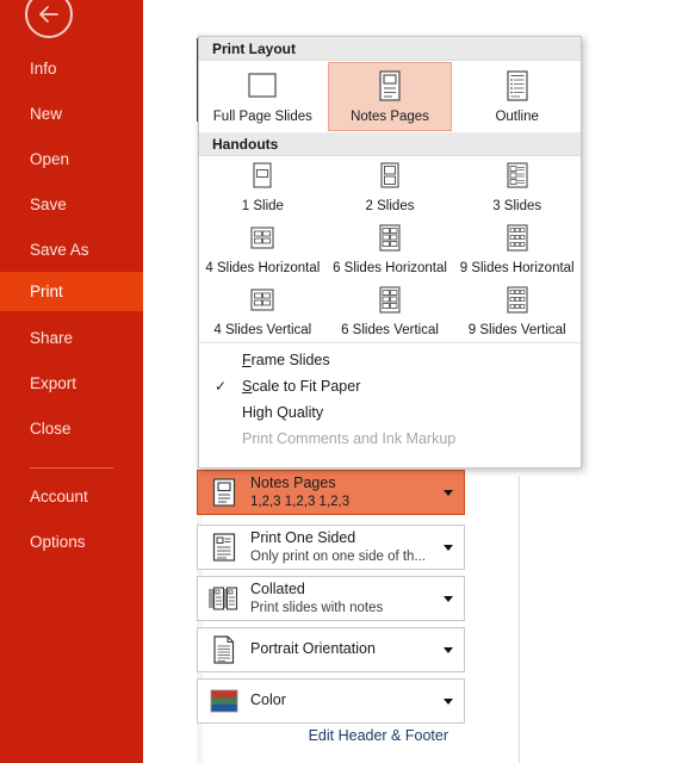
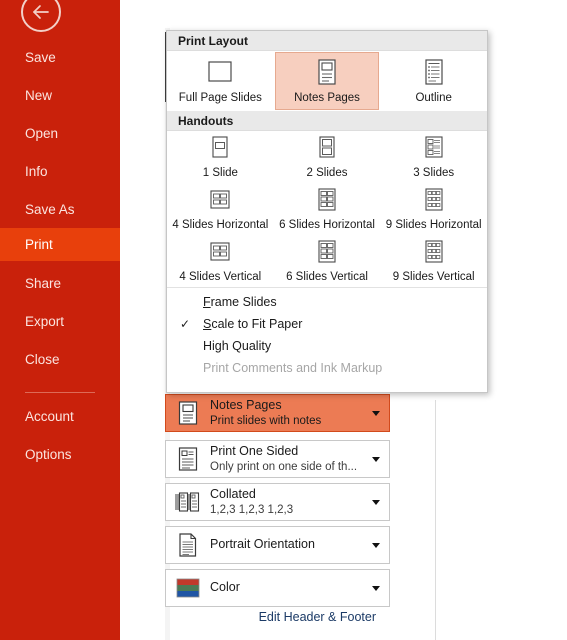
- Info
+ Save
  New
  Open
- Save
+ Info
  Save As
  Print
  Share
  Export
  Close
  Account
  Options
  Notes Pages
- 1,2,3 1,2,3 1,2,3
+ Print slides with notes
  Print One Sided
  Only print on one side of th...
  Collated
- Print slides with notes
+ 1,2,3 1,2,3 1,2,3
  Portrait Orientation
  Color
  Edit Header & Footer
  Print Layout
  Full Page Slides
  Notes Pages
  Outline
  Handouts
  1 Slide
  2 Slides
  3 Slides
  4 Slides Horizontal
  6 Slides Horizontal
  9 Slides Horizontal
  4 Slides Vertical
  6 Slides Vertical
  9 Slides Vertical
  Frame Slides
  ✓
  Scale to Fit Paper
  High Quality
  Print Comments and Ink Markup
